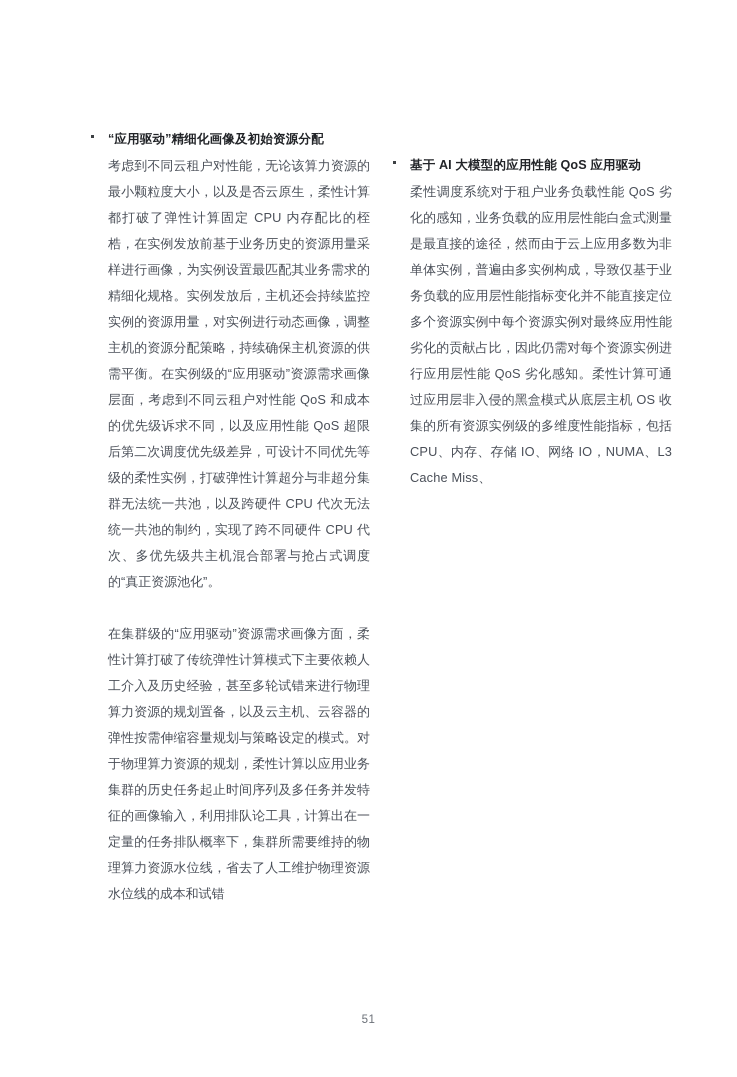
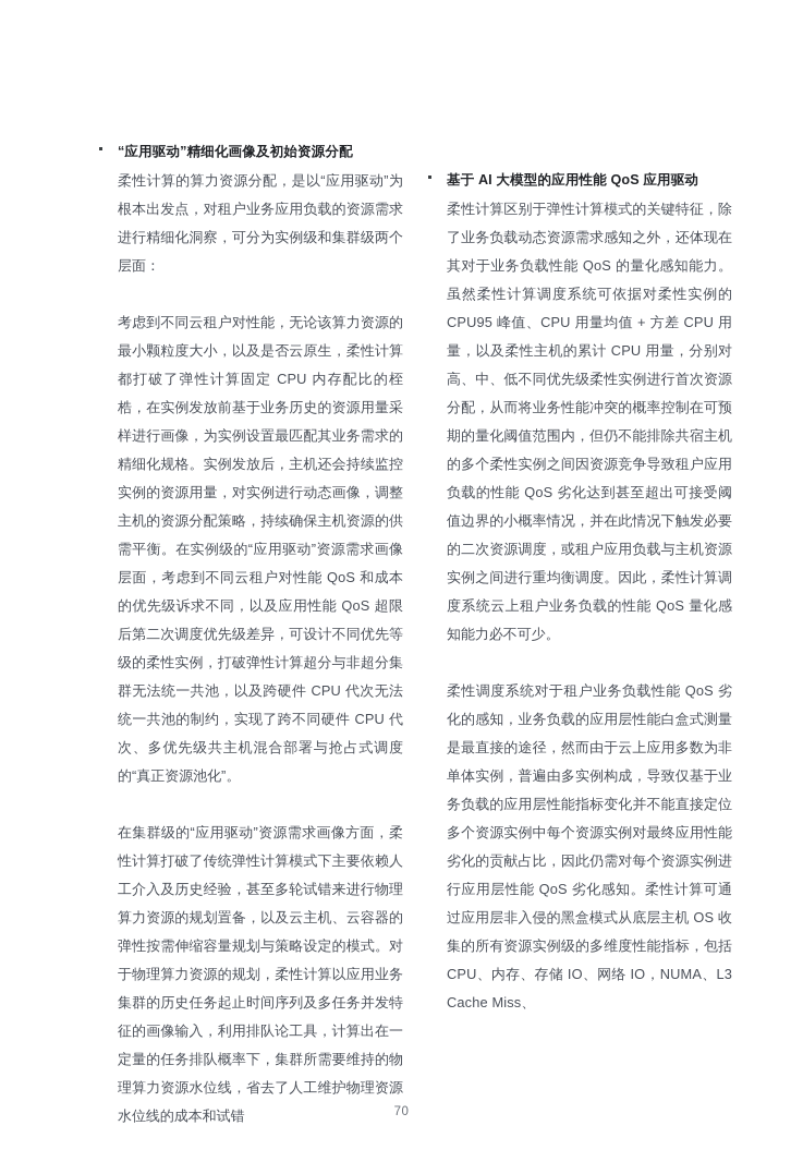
  “应用驱动”精细化画像及初始资源分配
+ 柔性计算的算力资源分配，是以“应用驱动”为根本出发点，对租户业务应用负载的资源需求进行精细化洞察，可分为实例级和集群级两个层面：
  考虑到不同云租户对性能，无论该算力资源的最小颗粒度大小，以及是否云原生，柔性计算都打破了弹性计算固定 CPU 内存配比的桎梏，在实例发放前基于业务历史的资源用量采样进行画像，为实例设置最匹配其业务需求的精细化规格。实例发放后，主机还会持续监控实例的资源用量，对实例进行动态画像，调整主机的资源分配策略，持续确保主机资源的供需平衡。在实例级的“应用驱动”资源需求画像层面，考虑到不同云租户对性能 QoS 和成本的优先级诉求不同，以及应用性能 QoS 超限后第二次调度优先级差异，可设计不同优先等级的柔性实例，打破弹性计算超分与非超分集群无法统一共池，以及跨硬件 CPU 代次无法统一共池的制约，实现了跨不同硬件 CPU 代次、多优先级共主机混合部署与抢占式调度的“真正资源池化”。
  在集群级的“应用驱动”资源需求画像方面，柔性计算打破了传统弹性计算模式下主要依赖人工介入及历史经验，甚至多轮试错来进行物理算力资源的规划置备，以及云主机、云容器的弹性按需伸缩容量规划与策略设定的模式。对于物理算力资源的规划，柔性计算以应用业务集群的历史任务起止时间序列及多任务并发特征的画像输入，利用排队论工具，计算出在一定量的任务排队概率下，集群所需要维持的物理算力资源水位线，省去了人工维护物理资源水位线的成本和试错
  基于 AI 大模型的应用性能 QoS 应用驱动
+ 柔性计算区别于弹性计算模式的关键特征，除了业务负载动态资源需求感知之外，还体现在其对于业务负载性能 QoS 的量化感知能力。虽然柔性计算调度系统可依据对柔性实例的 CPU95 峰值、CPU 用量均值 + 方差 CPU 用量，以及柔性主机的累计 CPU 用量，分别对高、中、低不同优先级柔性实例进行首次资源分配，从而将业务性能冲突的概率控制在可预期的量化阈值范围内，但仍不能排除共宿主机的多个柔性实例之间因资源竞争导致租户应用负载的性能 QoS 劣化达到甚至超出可接受阈值边界的小概率情况，并在此情况下触发必要的二次资源调度，或租户应用负载与主机资源实例之间进行重均衡调度。因此，柔性计算调度系统云上租户业务负载的性能 QoS 量化感知能力必不可少。
  柔性调度系统对于租户业务负载性能 QoS 劣化的感知，业务负载的应用层性能白盒式测量是最直接的途径，然而由于云上应用多数为非单体实例，普遍由多实例构成，导致仅基于业务负载的应用层性能指标变化并不能直接定位多个资源实例中每个资源实例对最终应用性能劣化的贡献占比，因此仍需对每个资源实例进行应用层性能 QoS 劣化感知。柔性计算可通过应用层非入侵的黑盒模式从底层主机 OS 收集的所有资源实例级的多维度性能指标，包括 CPU、内存、存储 IO、网络 IO，NUMA、L3 Cache Miss、
- 51
+ 70
